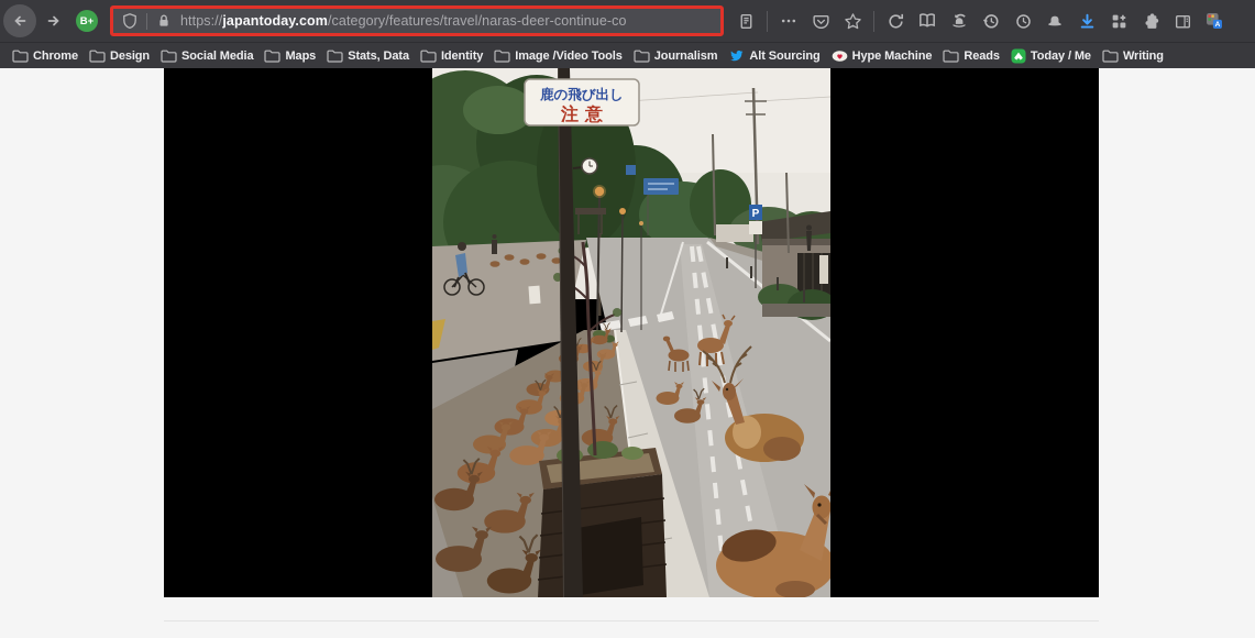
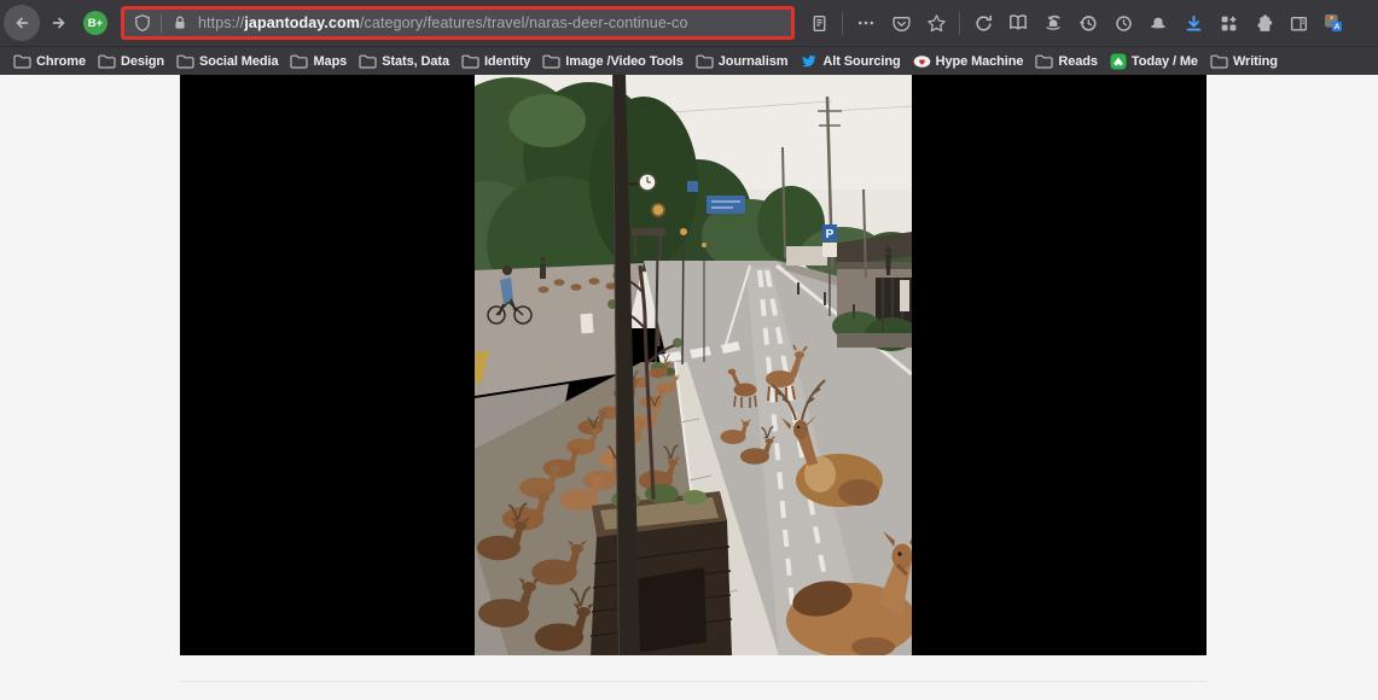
  B+
  https://japantoday.com/category/features/travel/naras-deer-continue-co
  Chrome
  Design
  Social Media
  Maps
  Stats, Data
  Identity
  Image /Video Tools
  Journalism
  Alt Sourcing
  Hype Machine
  Reads
  Today / Me
  Writing
  P
- 鹿の飛び出し
- 注意
